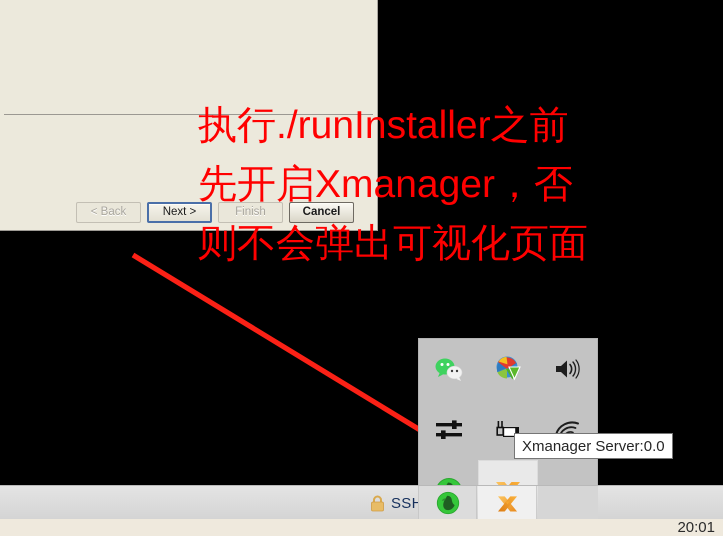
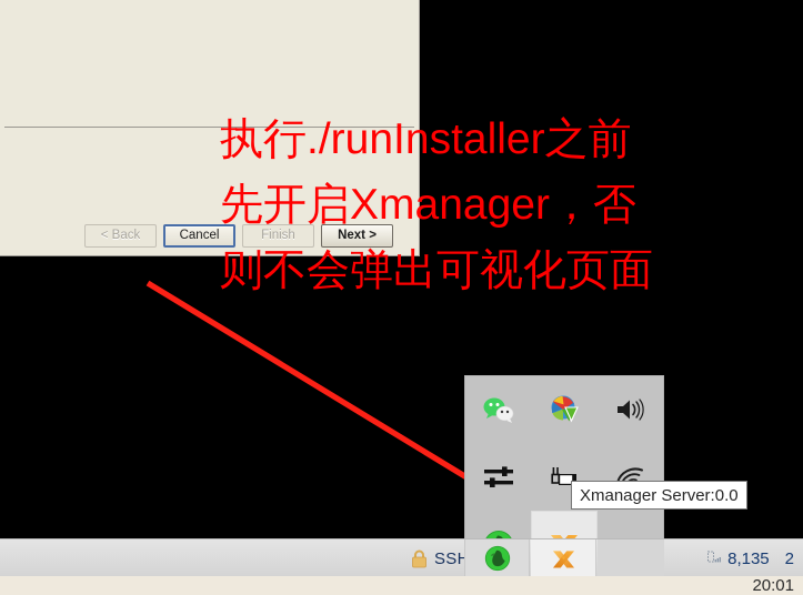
  < Back
- Next >
+ Cancel
  Finish
- Cancel
+ Next >
  执行./runInstaller之前
  先开启Xmanager，否
  则不会弹出可视化页面
  Xmanager Server:0.0
+ 8,135
+ 2
  20:01
